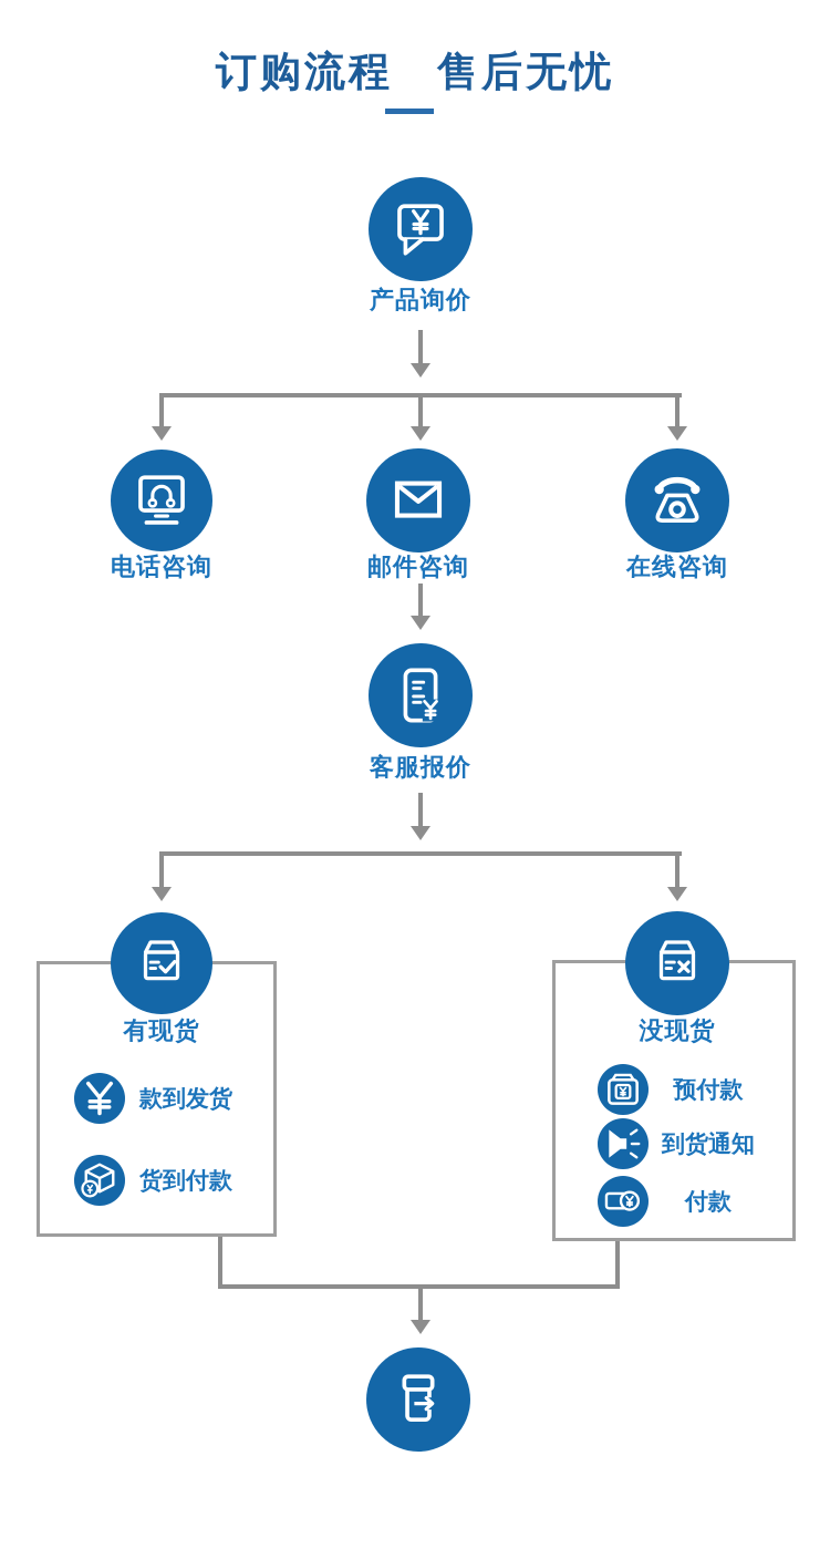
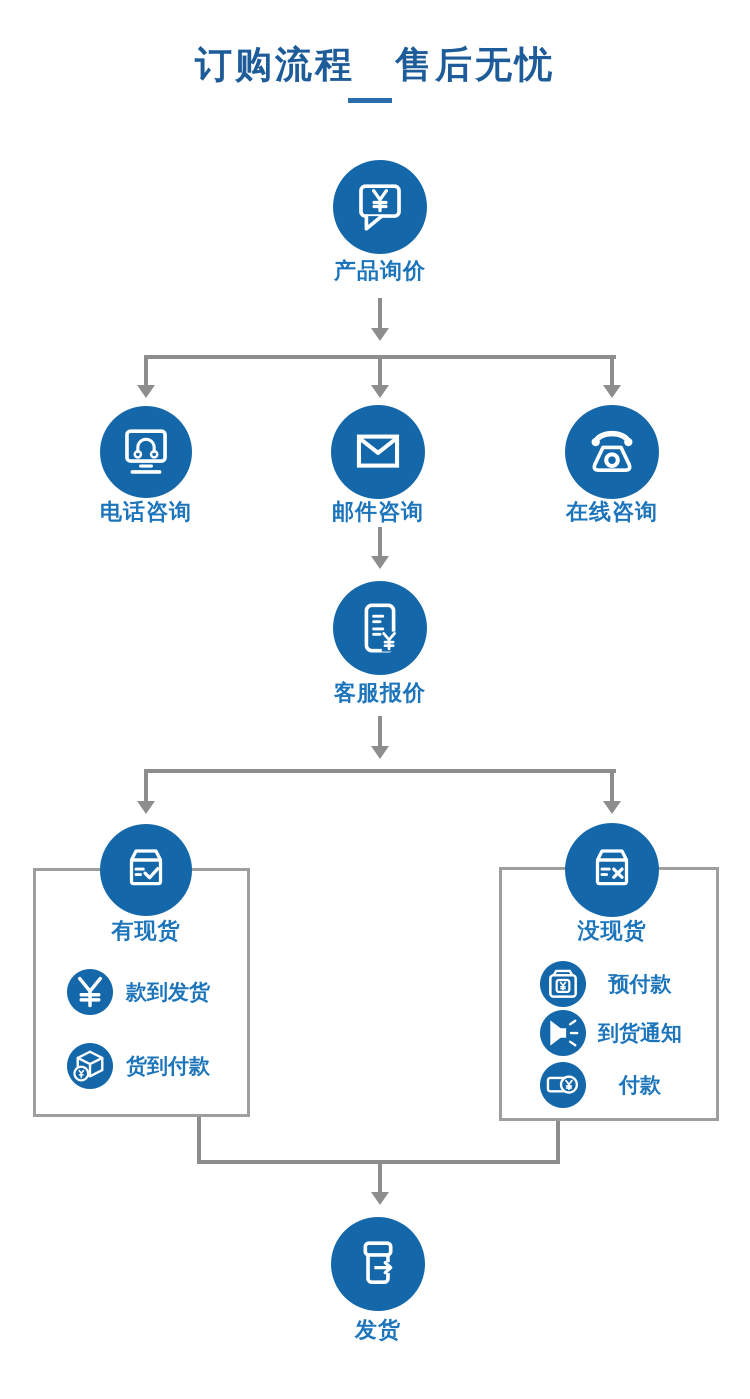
  订购流程 售后无忧
  产品询价
  电话咨询
  邮件咨询
  在线咨询
  客服报价
  有现货
  款到发货
  货到付款
  没现货
  预付款
  到货通知
  付款
+ 发货
